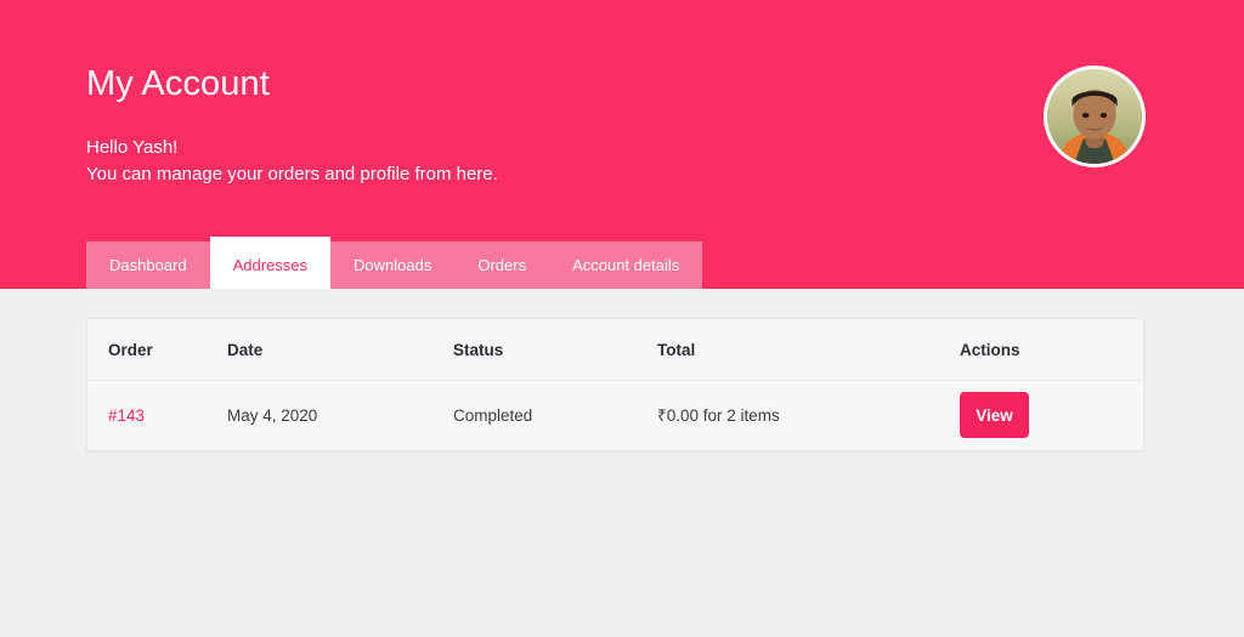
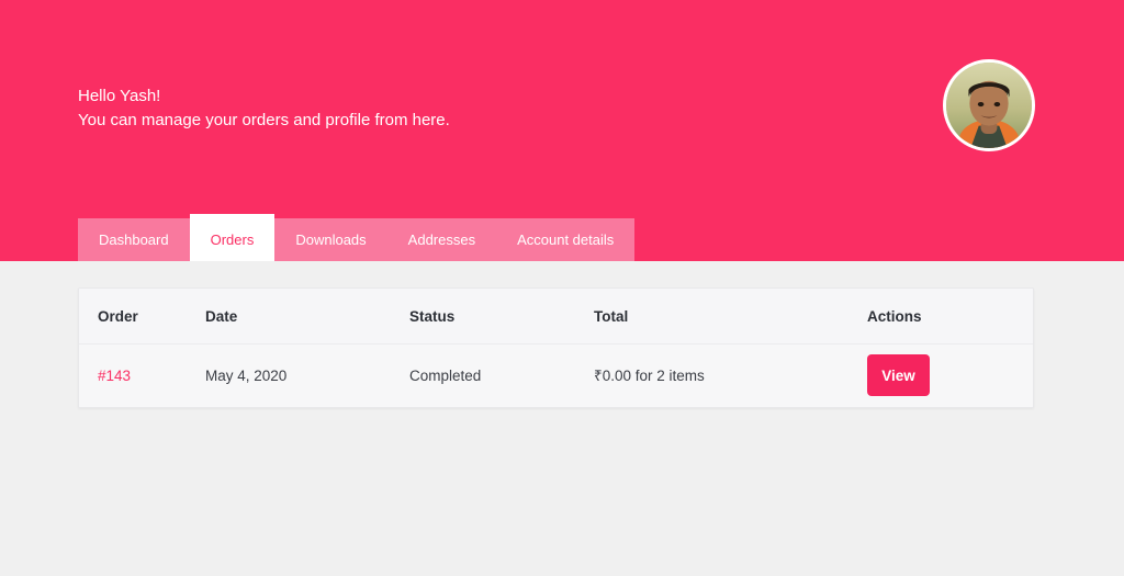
- My Account
  Hello Yash!
  You can manage your orders and profile from here.
  Dashboard
- Addresses
+ Orders
  Downloads
- Orders
+ Addresses
  Account details
  Order	Date	Status	Total	Actions
  #143	May 4, 2020	Completed	₹0.00 for 2 items	View
